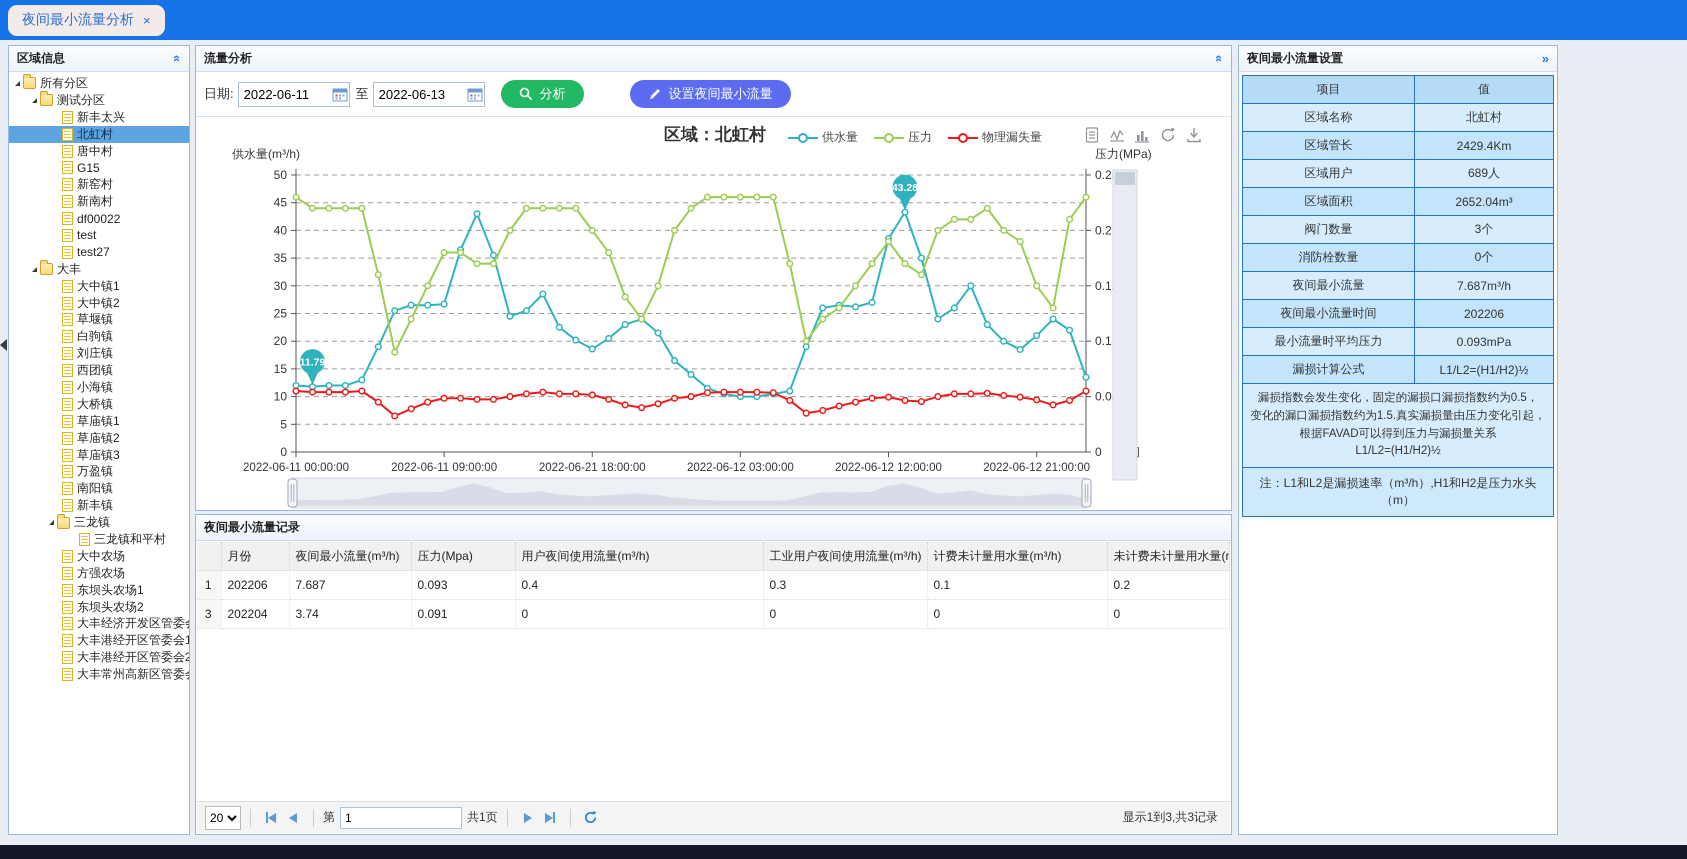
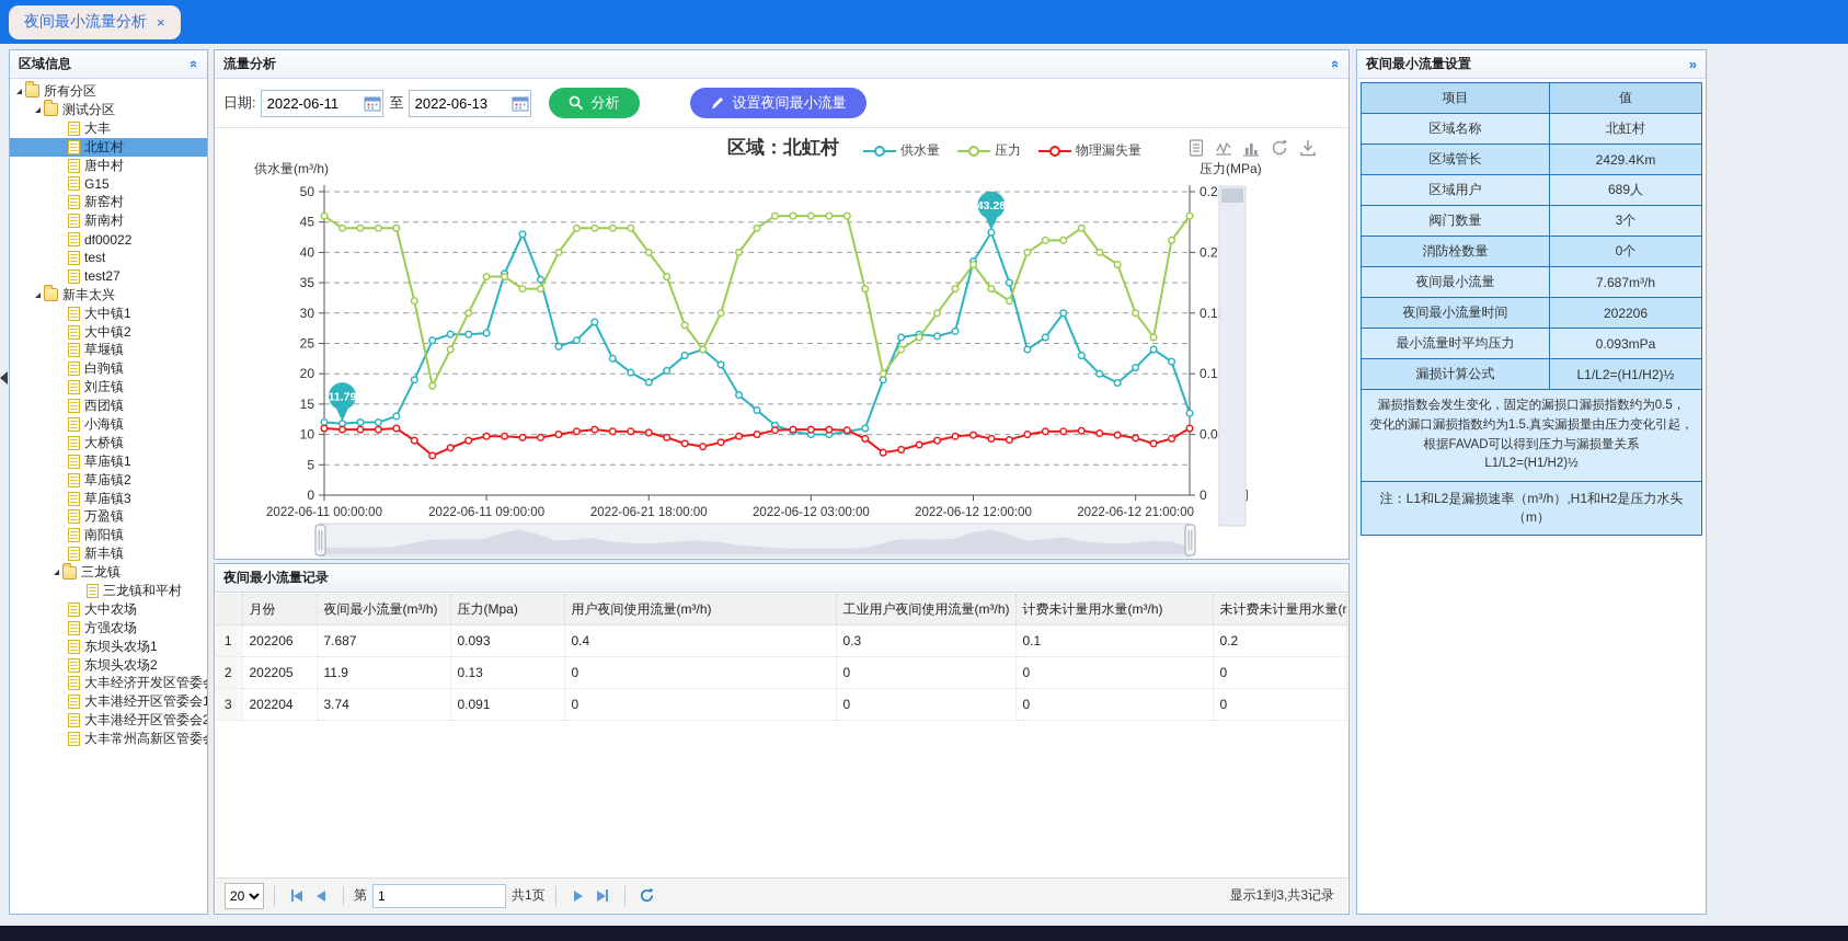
  夜间最小流量分析
  ×
  区域信息
  所有分区
  测试分区
- 新丰太兴
+ 大丰
  北虹村
  唐中村
  G15
  新窑村
  新南村
  df00022
  test
  test27
- 大丰
+ 新丰太兴
  大中镇1
  大中镇2
  草堰镇
  白驹镇
  刘庄镇
  西团镇
  小海镇
  大桥镇
  草庙镇1
  草庙镇2
  草庙镇3
  万盈镇
  南阳镇
  新丰镇
  三龙镇
  三龙镇和平村
  大中农场
  方强农场
  东坝头农场1
  东坝头农场2
  大丰经济开发区管委
  大丰港经开区管委会1
  大丰港经开区管委会2
  大丰常州高新区管委
  流量分析
  日期:
  2022-06-11
  至
  2022-06-13
  分析
  设置夜间最小流量
  0
  5
  10
  15
  20
  25
  30
  35
  40
  45
  50
  0
  0.0
  0.1
  0.1
  0.2
  0.2
  2022-06-11 00:00:00
  2022-06-11 09:00:00
  2022-06-21 18:00:00
  2022-06-12 03:00:00
  2022-06-12 12:00:00
  2022-06-12 21:00:00
  供水量(m³/h)
  压力(MPa)
  11.79
  43.28
  区域：北虹村
  供水量
  压力
  物理漏失量
  夜间最小流量记录
  	月份	夜间最小流量(m³/h)	压力(Mpa)	用户夜间使用流量(m³/h)	工业用户夜间使用流量(m³/h)	计费未计量用水量(m³/h)	未计费未计量用水量(
  1	202206	7.687	0.093	0.4	0.3	0.1	0.2
+ 2	202205	11.9	0.13	0	0	0	0
  3	202204	3.74	0.091	0	0	0	0
  20
  第
  1
  共1页
  显示1到3,共3记录
  夜间最小流量设置
  »
  项目	值
  区域名称	北虹村
  区域管长	2429.4Km
  区域用户	689人
- 区域面积	2652.04m³
  阀门数量	3个
  消防栓数量	0个
  夜间最小流量	7.687m³/h
  夜间最小流量时间	202206
  最小流量时平均压力	0.093mPa
  漏损计算公式	L1/L2=(H1/H2)½
  漏损指数会发生变化，固定的漏损口漏损指数约为0.5，变化的漏口漏损指数约为1.5.真实漏损量由压力变化引起，根据FAVAD可以得到压力与漏损量关系L1/L2=(H1/H2)½
  注：L1和L2是漏损速率（m³/h）,H1和H2是压力水头（m）
